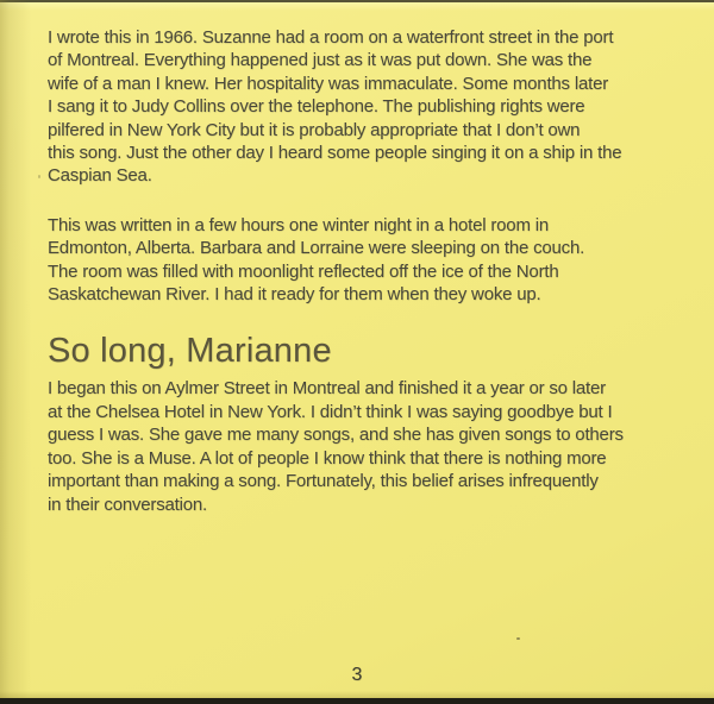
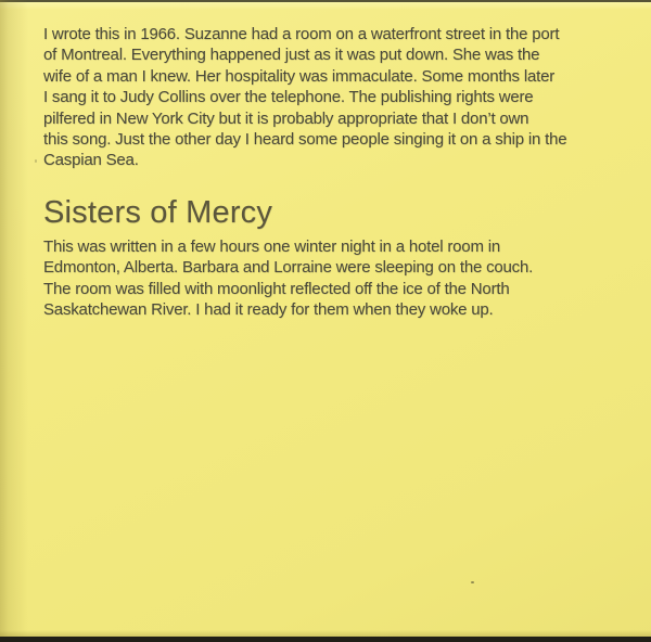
  I wrote this in 1966. Suzanne had a room on a waterfront street in the port
  of Montreal. Everything happened just as it was put down. She was the
  wife of a man I knew. Her hospitality was immaculate. Some months later
  I sang it to Judy Collins over the telephone. The publishing rights were
  pilfered in New York City but it is probably appropriate that I don’t own
  this song. Just the other day I heard some people singing it on a ship in the
  Caspian Sea.
+ Sisters of Mercy
  This was written in a few hours one winter night in a hotel room in
  Edmonton, Alberta. Barbara and Lorraine were sleeping on the couch.
  The room was filled with moonlight reflected off the ice of the North
  Saskatchewan River. I had it ready for them when they woke up.
- So long, Marianne
- I began this on Aylmer Street in Montreal and finished it a year or so later
- at the Chelsea Hotel in New York. I didn’t think I was saying goodbye but I
- guess I was. She gave me many songs, and she has given songs to others
- too. She is a Muse. A lot of people I know think that there is nothing more
- important than making a song. Fortunately, this belief arises infrequently
- in their conversation.
- 3
